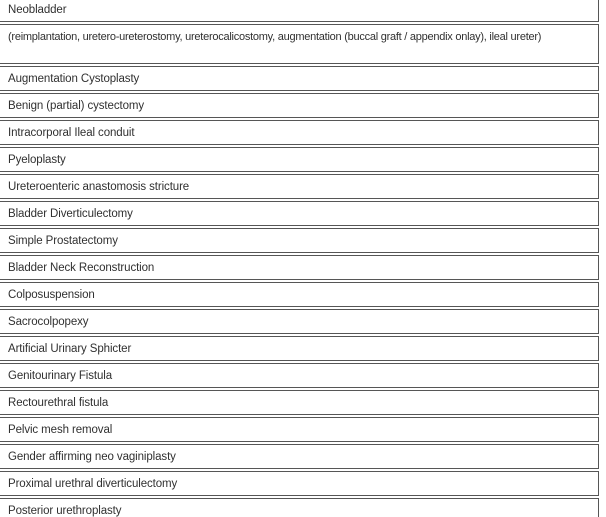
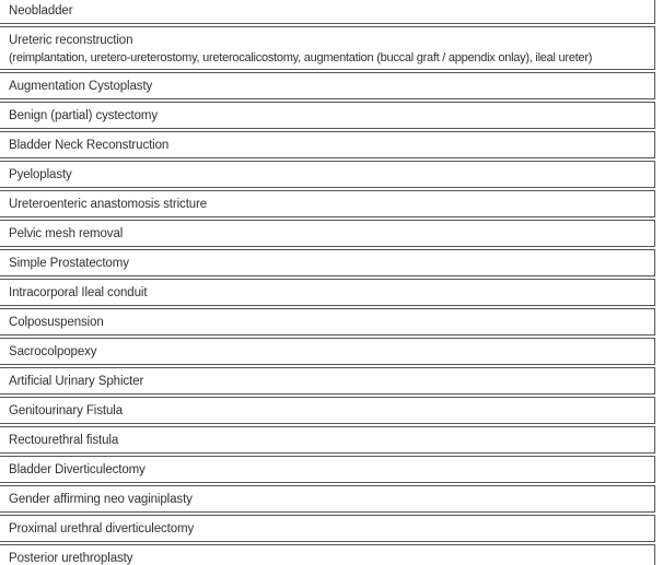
  Neobladder
+ Ureteric reconstruction
  (reimplantation, uretero-ureterostomy, ureterocalicostomy, augmentation (buccal graft / appendix onlay), ileal ureter)
  Augmentation Cystoplasty
  Benign (partial) cystectomy
- Intracorporal Ileal conduit
+ Bladder Neck Reconstruction
  Pyeloplasty
  Ureteroenteric anastomosis stricture
- Bladder Diverticulectomy
+ Pelvic mesh removal
  Simple Prostatectomy
- Bladder Neck Reconstruction
+ Intracorporal Ileal conduit
  Colposuspension
  Sacrocolpopexy
  Artificial Urinary Sphicter
  Genitourinary Fistula
  Rectourethral fistula
- Pelvic mesh removal
+ Bladder Diverticulectomy
  Gender affirming neo vaginiplasty
  Proximal urethral diverticulectomy
  Posterior urethroplasty
